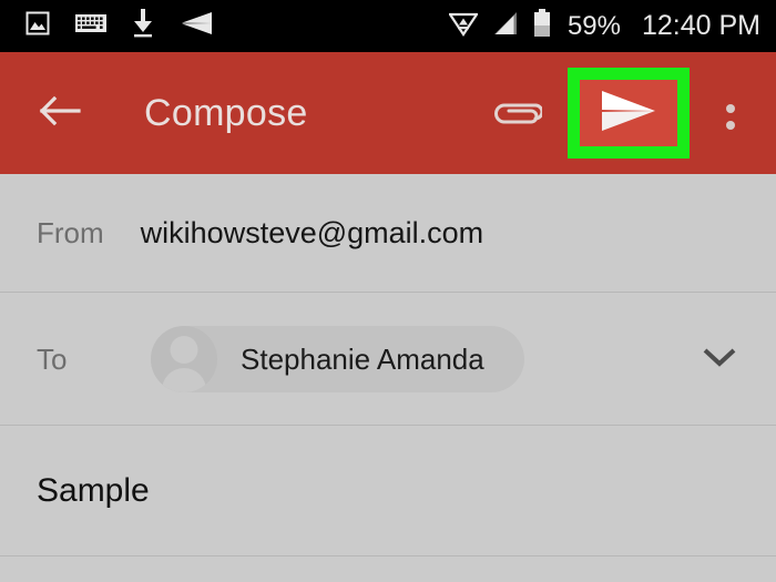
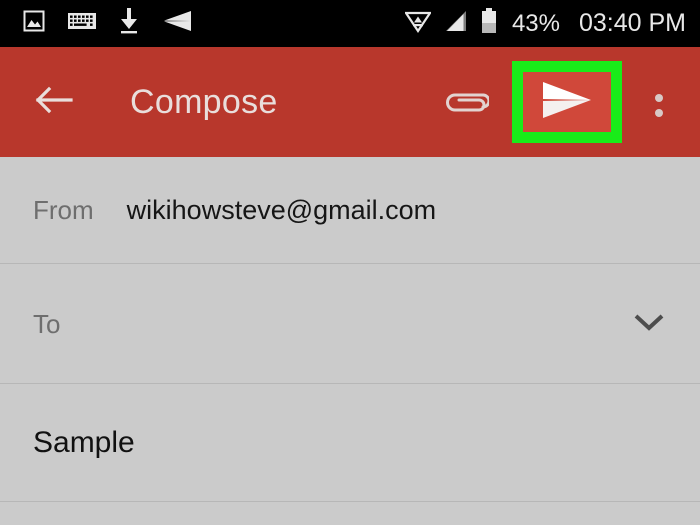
- 59%
+ 43%
- 12:40 PM
+ 03:40 PM
  Compose
  From
  wikihowsteve@gmail.com
  To
- Stephanie Amanda
  Sample
